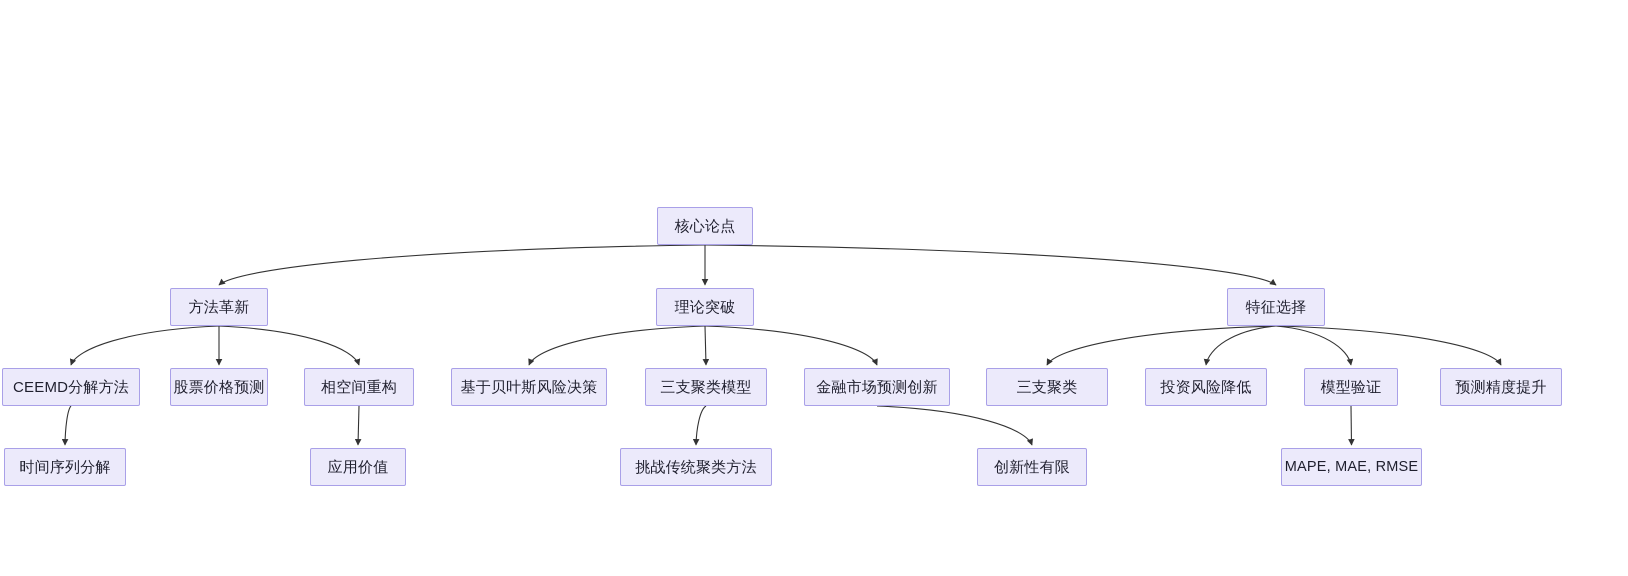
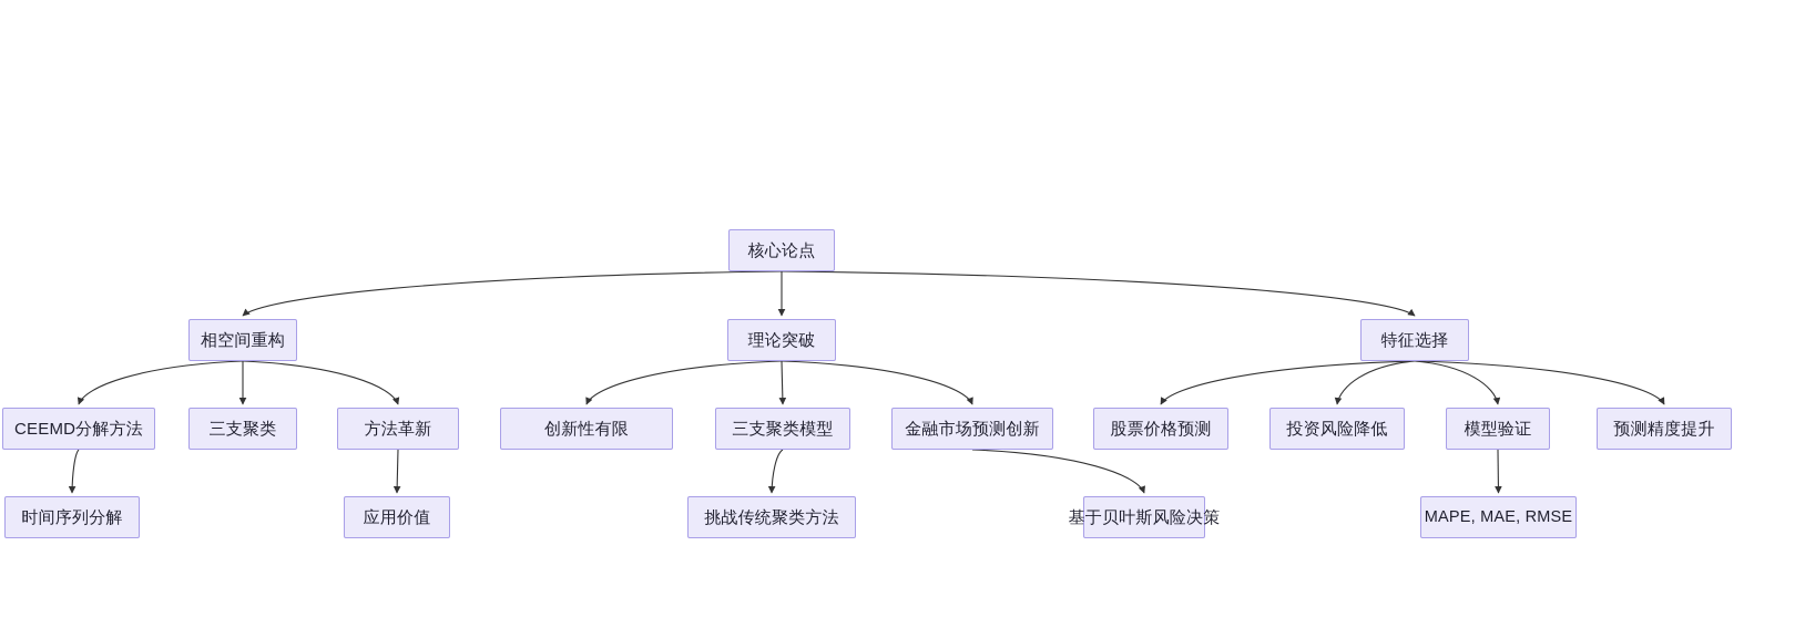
  核心论点
- 方法革新
+ 相空间重构
  理论突破
  特征选择
  CEEMD分解方法
- 股票价格预测
+ 三支聚类
- 相空间重构
+ 方法革新
- 基于贝叶斯风险决策
+ 创新性有限
  三支聚类模型
  金融市场预测创新
- 三支聚类
+ 股票价格预测
  投资风险降低
  模型验证
  预测精度提升
  时间序列分解
  应用价值
  挑战传统聚类方法
- 创新性有限
+ 基于贝叶斯风险决策
  MAPE, MAE, RMSE
